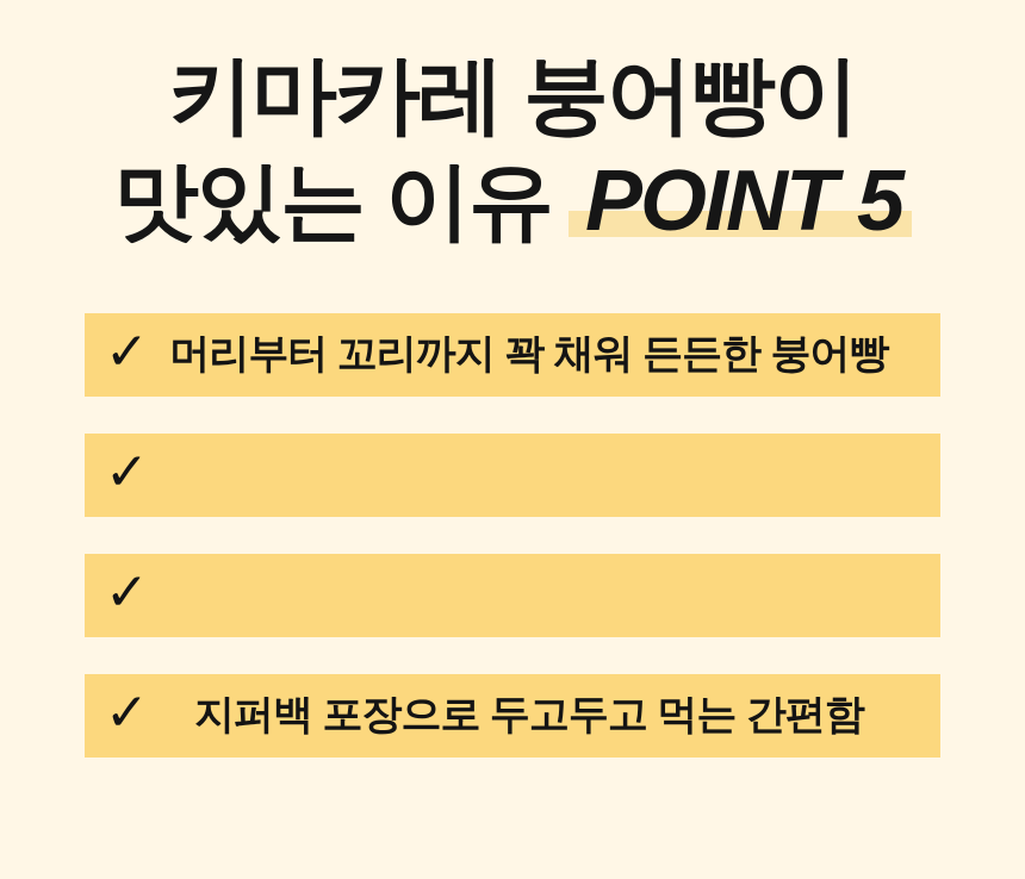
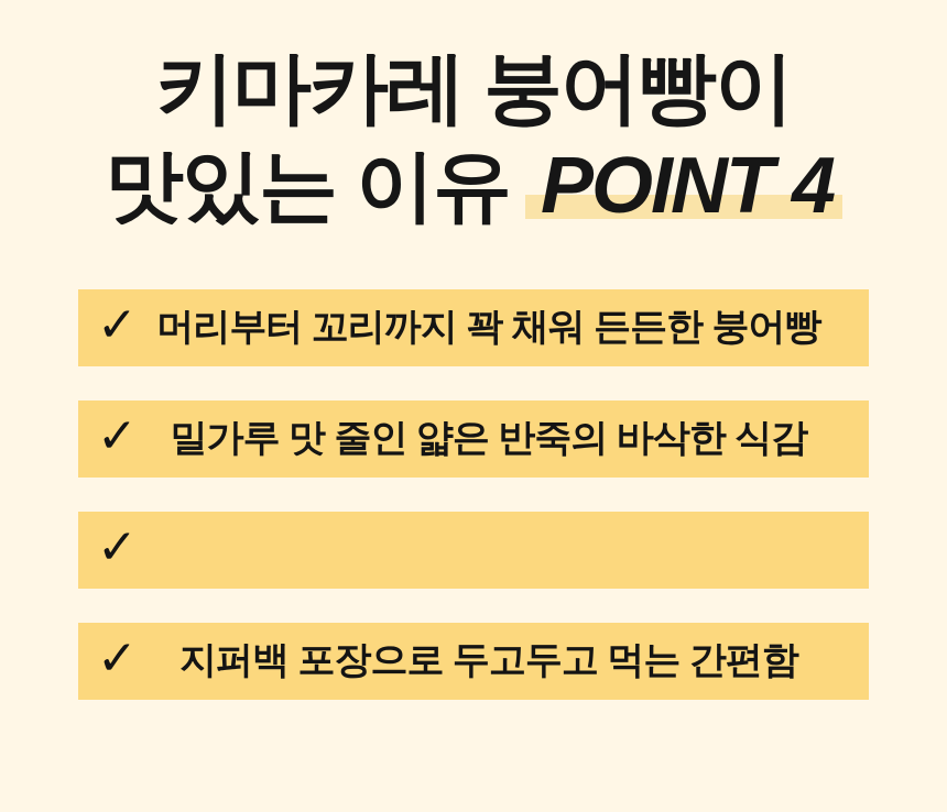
  키마카레 붕어빵이
- 맛있는 이유 POINT 5
+ 맛있는 이유 POINT 4
  ✓
  머리부터 꼬리까지 꽉 채워 든든한 붕어빵
  ✓
+ 밀가루 맛 줄인 얇은 반죽의 바삭한 식감
  ✓
  ✓
  지퍼백 포장으로 두고두고 먹는 간편함
